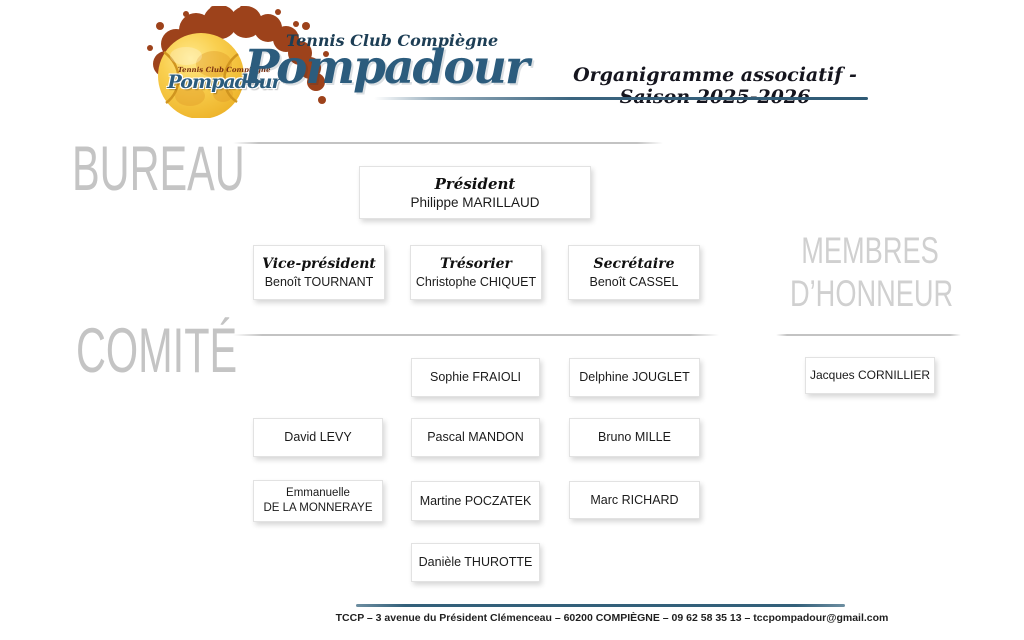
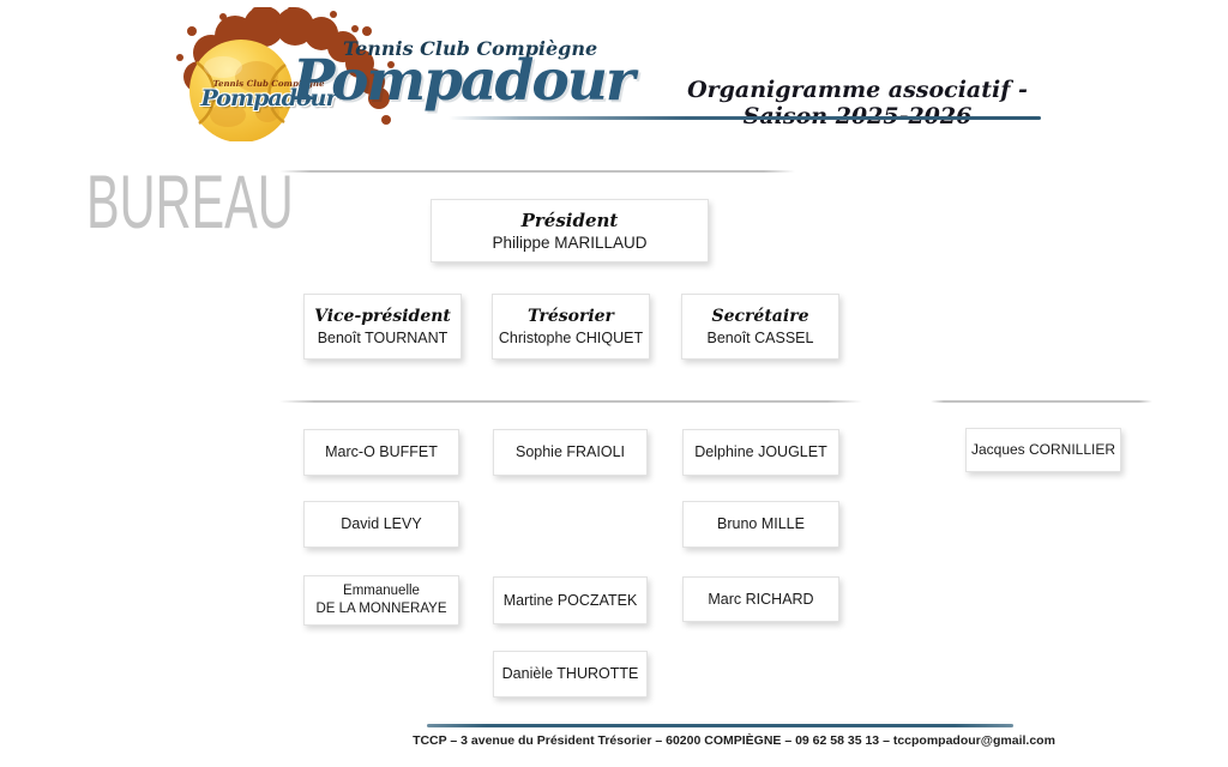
  Tennis Club Compiègne
  Pompadour
  Tennis Club Compiègne
  Pompadour
  BUREAU
- COMITÉ
- MEMBRES
- D’HONNEUR
  Président
  Philippe MARILLAUD
  Vice-président
  Benoît TOURNANT
  Trésorier
  Christophe CHIQUET
  Secrétaire
  Benoît CASSEL
+ Marc-O BUFFET
  Sophie FRAIOLI
  Delphine JOUGLET
  David LEVY
- Pascal MANDON
  Bruno MILLE
  Emmanuelle
  DE LA MONNERAYE
  Martine POCZATEK
  Marc RICHARD
  Danièle THUROTTE
  Jacques CORNILLIER
- TCCP – 3 avenue du Président Clémenceau – 60200 COMPIÈGNE – 09 62 58 35 13 – tccpompadour@gmail.com
+ TCCP – 3 avenue du Président Trésorier – 60200 COMPIÈGNE – 09 62 58 35 13 – tccpompadour@gmail.com
